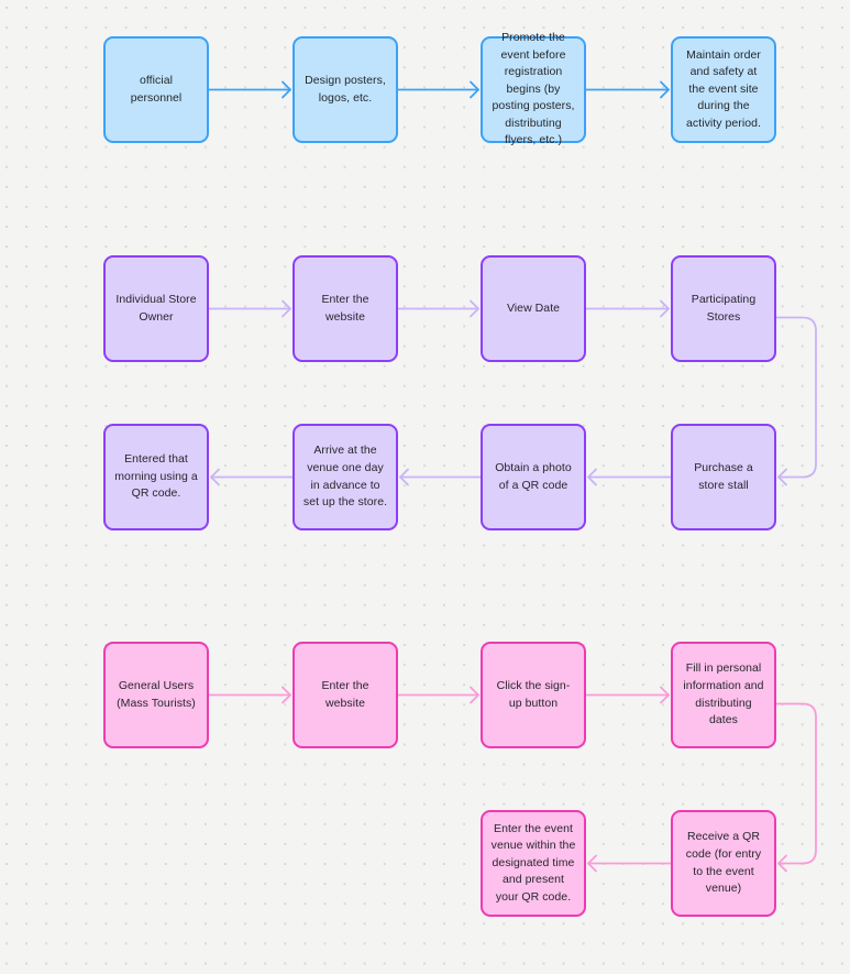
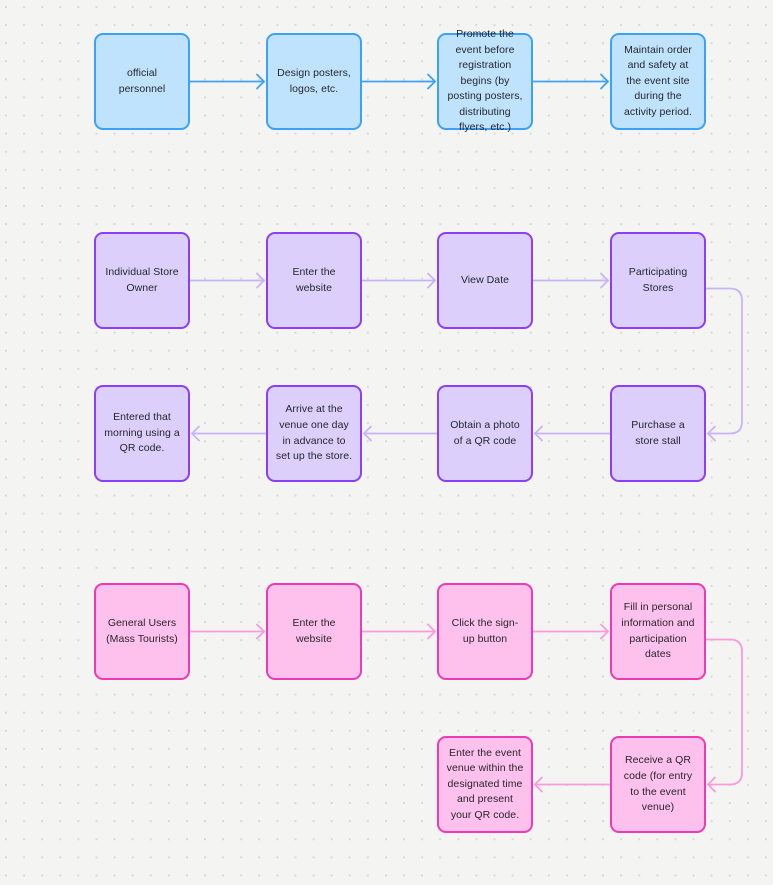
  official personnel
  Design posters, logos, etc.
  Promote the event before registration begins (by posting posters, distributing flyers, etc.)
  Maintain order and safety at the event site during the activity period.
  Individual Store Owner
  Enter the website
  View Date
  Participating Stores
  Entered that morning using a QR code.
  Arrive at the venue one day in advance to set up the store.
  Obtain a photo of a QR code
  Purchase a store stall
  General Users (Mass Tourists)
  Enter the website
  Click the sign-up button
- Fill in personal information and distributing dates
+ Fill in personal information and participation dates
  Enter the event venue within the designated time and present your QR code.
  Receive a QR code (for entry to the event venue)
